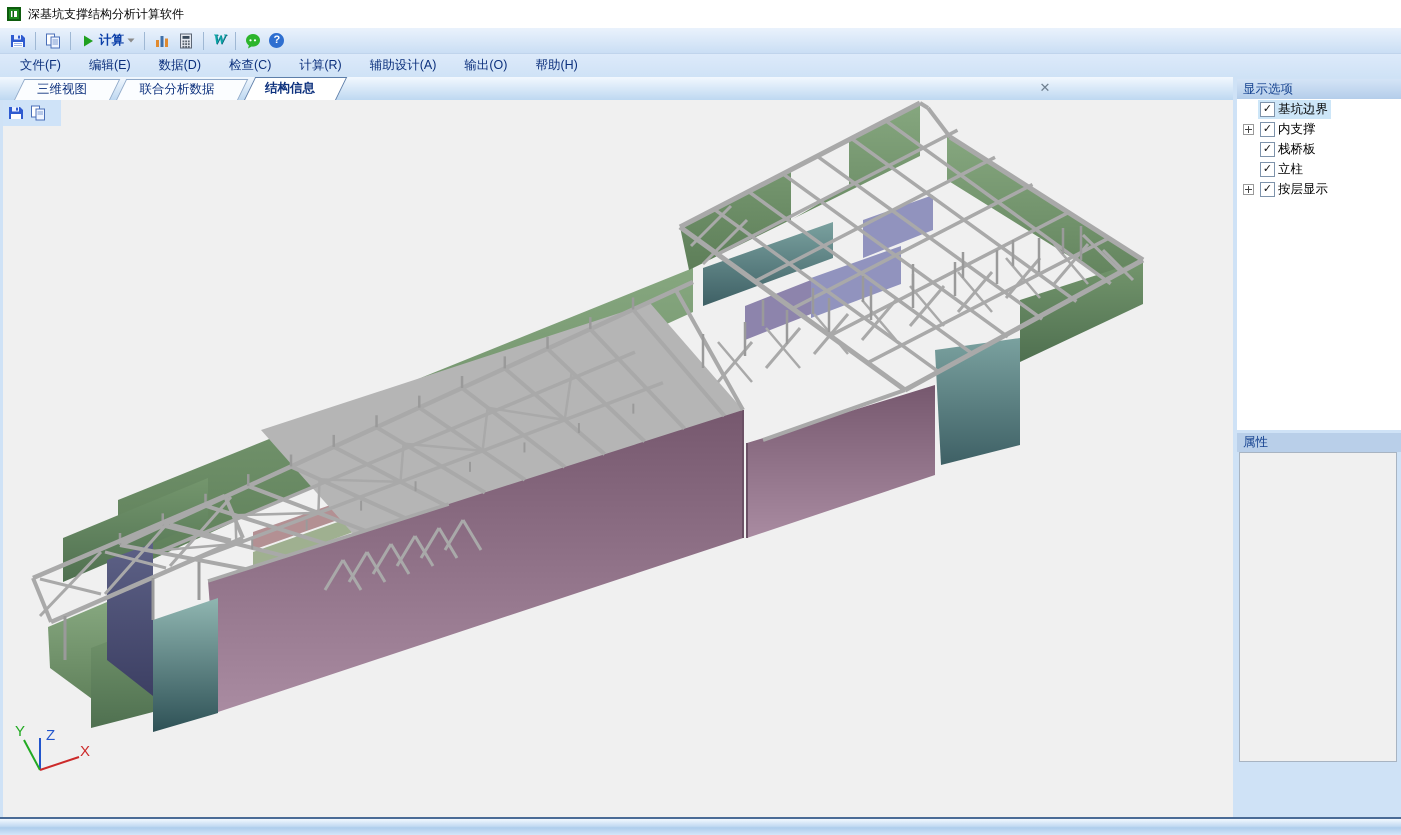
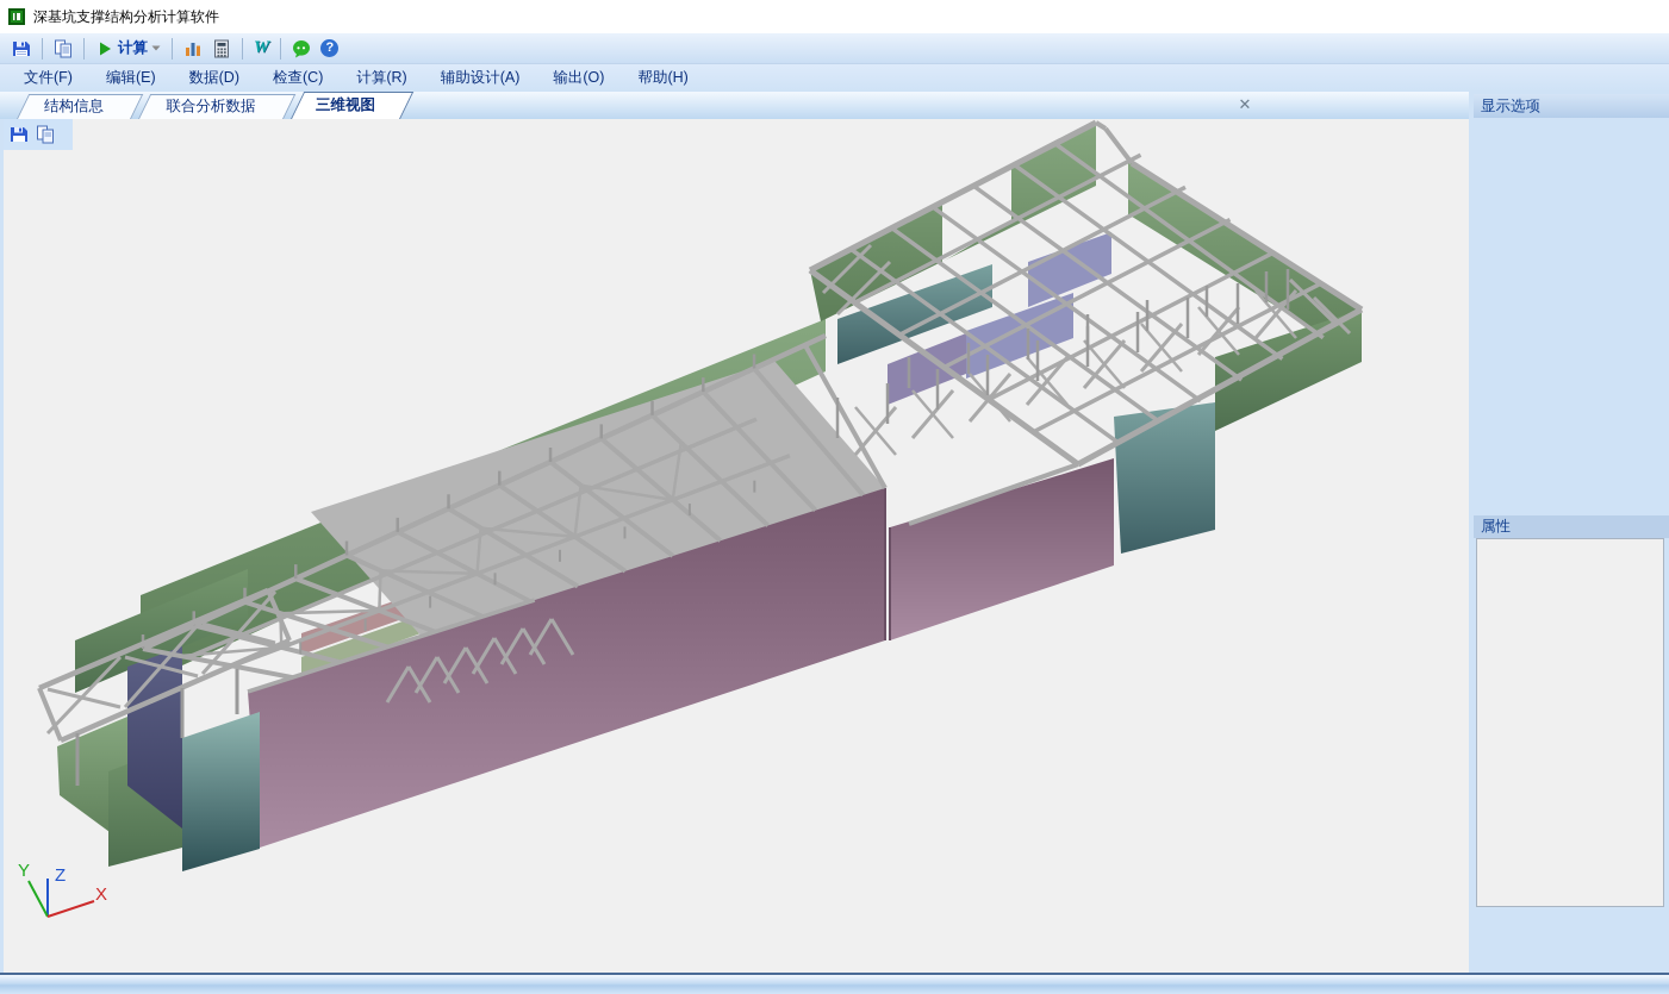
  深基坑支撑结构分析计算软件
  计算
  W
  ?
  文件(F)
  编辑(E)
  数据(D)
  检查(C)
  计算(R)
  辅助设计(A)
  输出(O)
  帮助(H)
- 三维视图
+ 结构信息
  联合分析数据
- 结构信息
+ 三维视图
  ✕
  Y
  Z
  X
  显示选项
- 基坑边界
- 内支撑
- 栈桥板
- 立柱
- 按层显示
  属性
